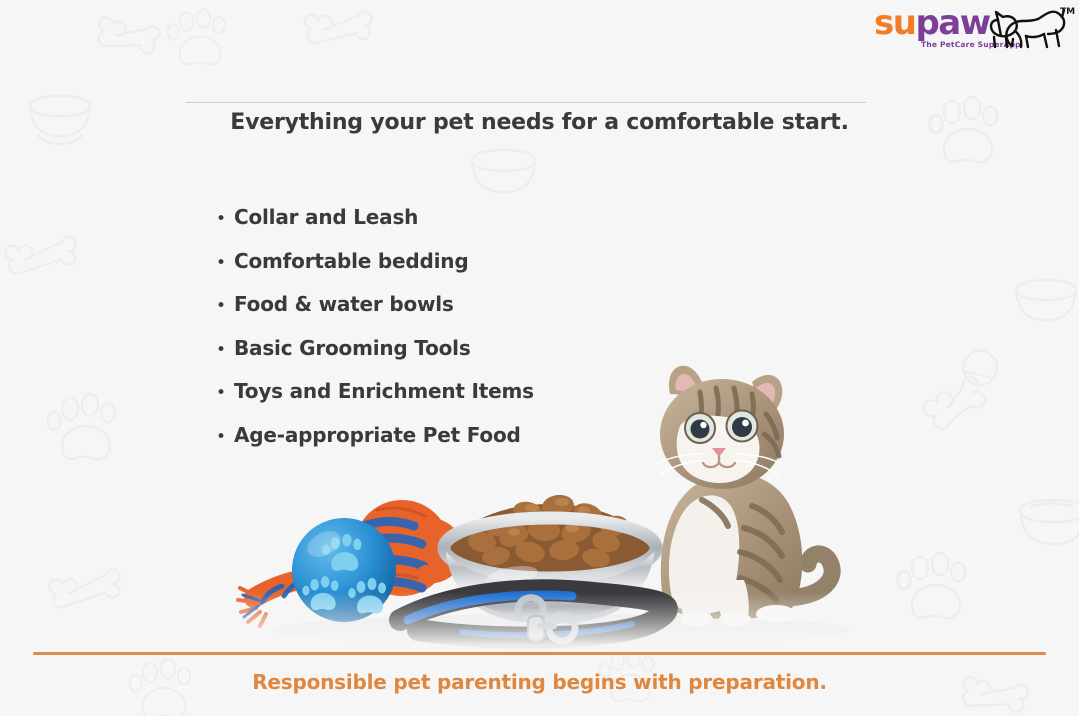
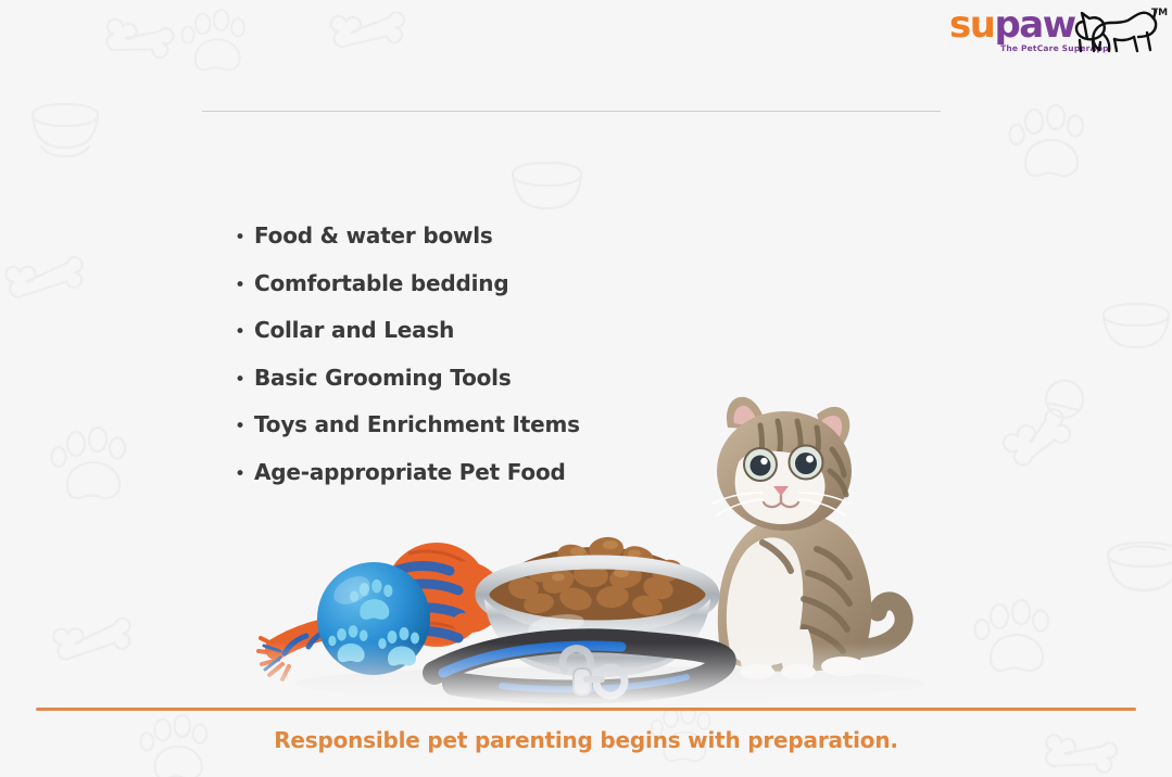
  supaw
  The PetCare Superp
  TM
- Everything your pet needs for a comfortable start.
  •
- Collar and Leash
+ Food & water bowls
  •
  Comfortable bedding
  •
- Food & water bowls
+ Collar and Leash
  •
  Basic Grooming Tools
  •
  Toys and Enrichment Items
  •
  Age-appropriate Pet Food
  Responsible pet parenting begins with preparation.
